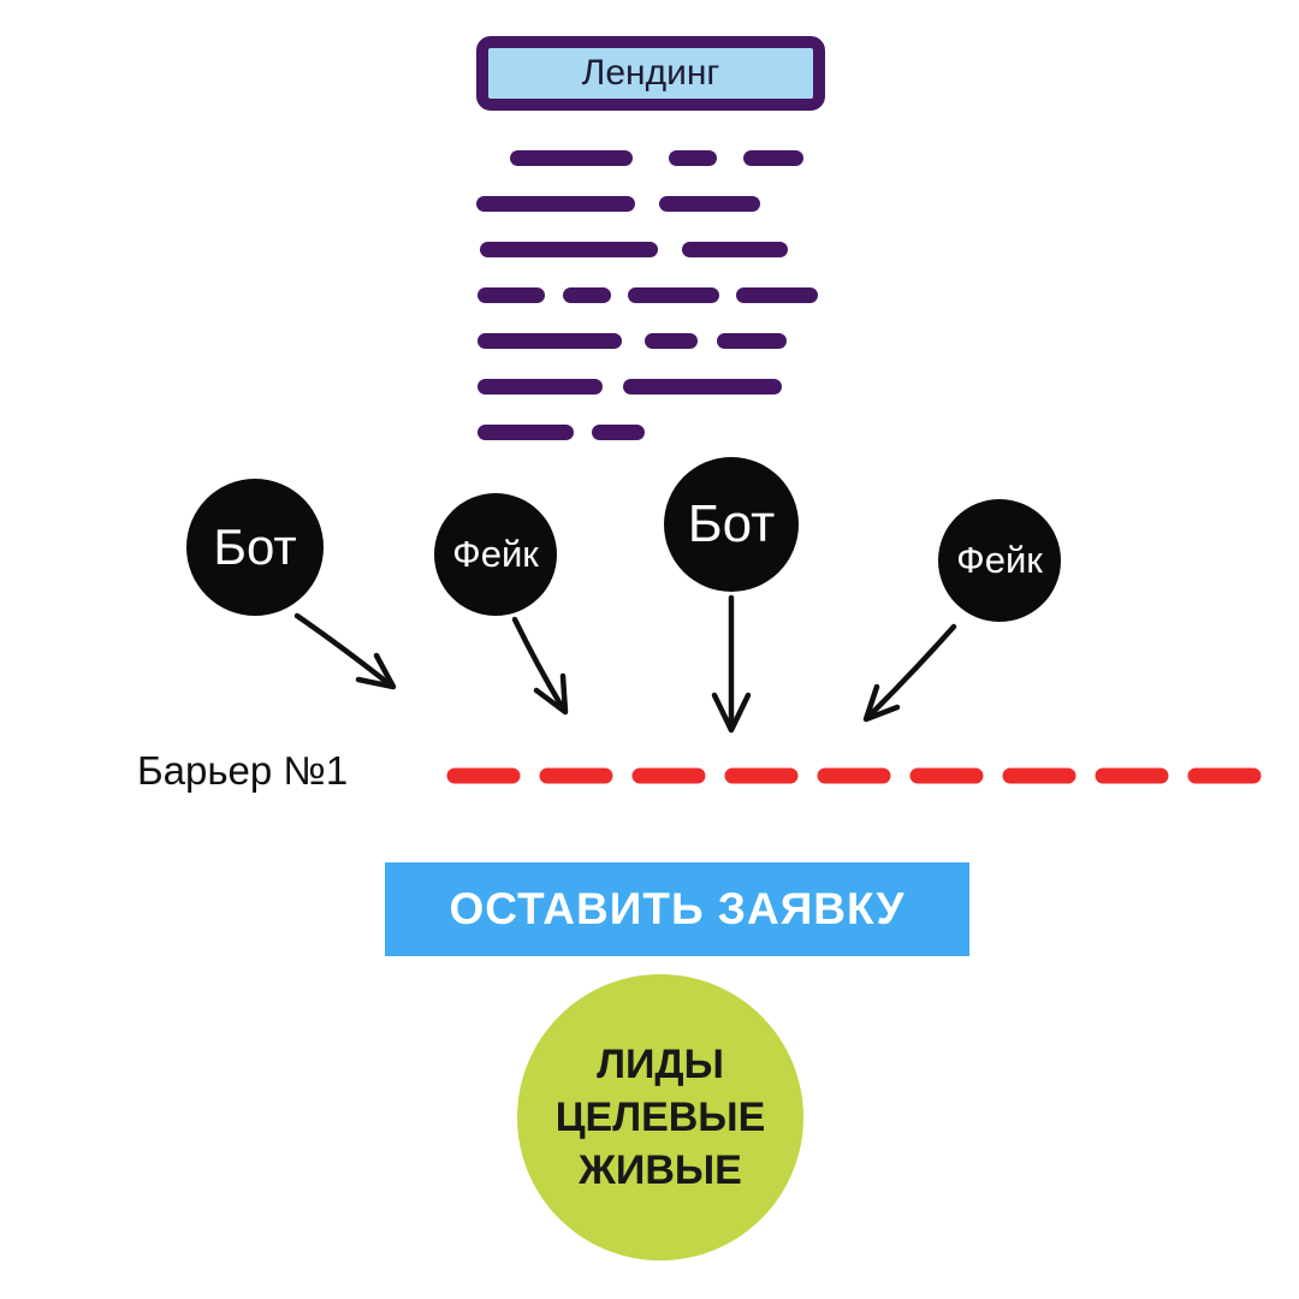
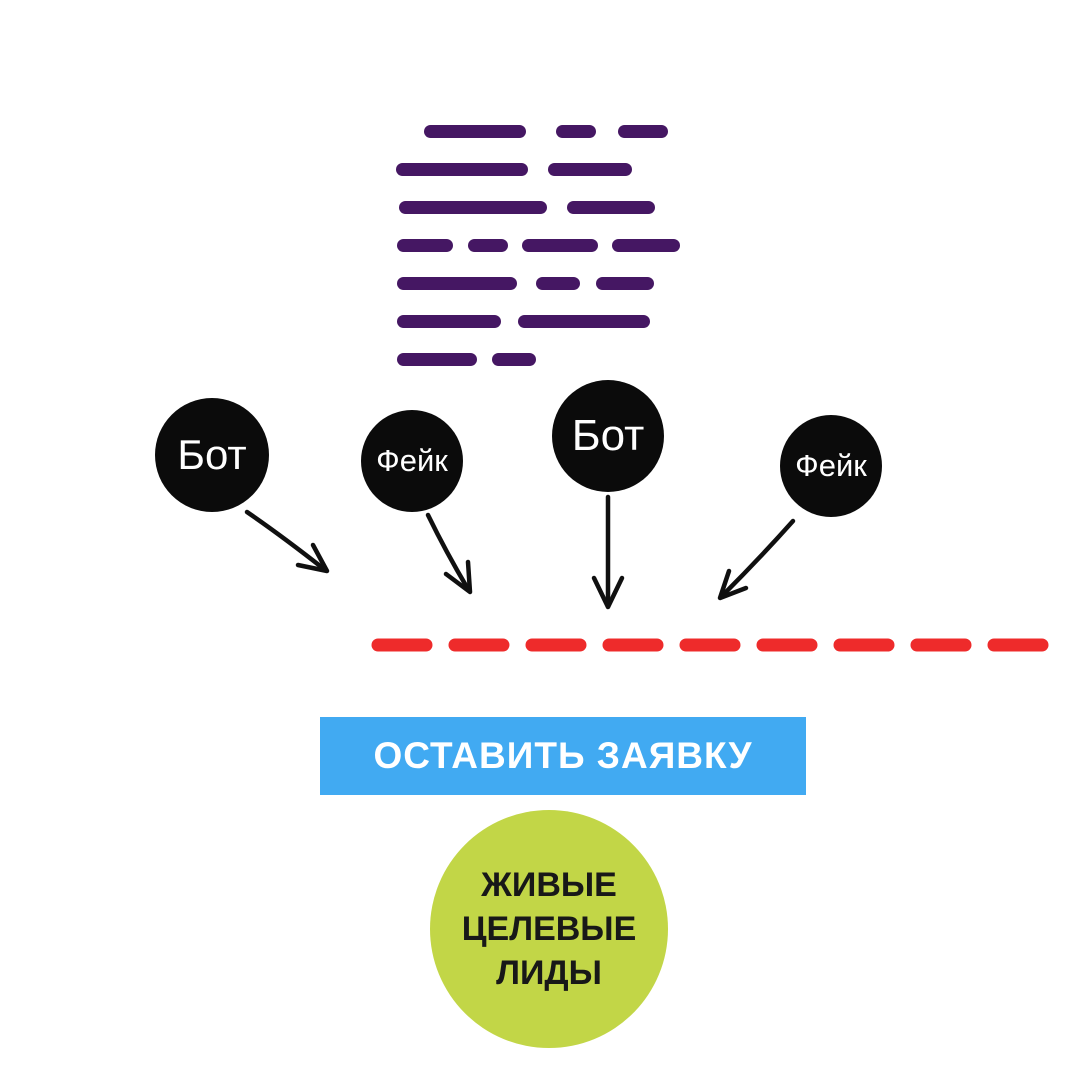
- Лендинг
  Бот
  Фейк
  Бот
  Фейк
- Барьер №1
  ОСТАВИТЬ ЗАЯВКУ
- ЛИДЫ
+ ЖИВЫЕ
  ЦЕЛЕВЫЕ
- ЖИВЫЕ
+ ЛИДЫ
